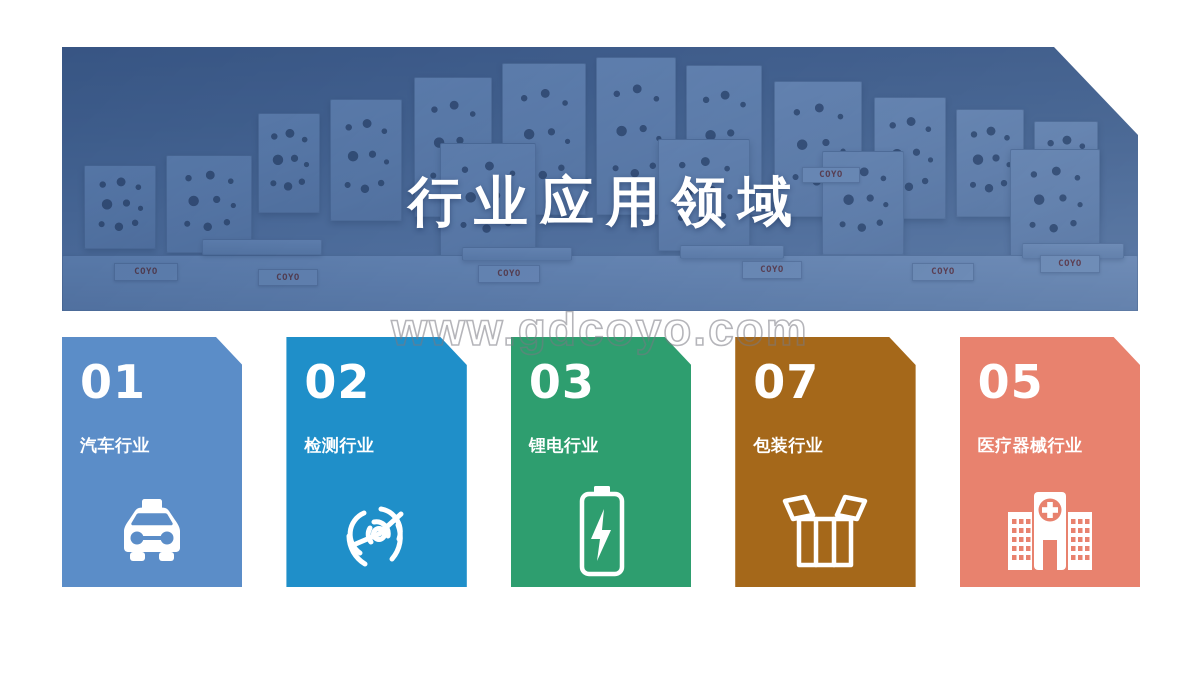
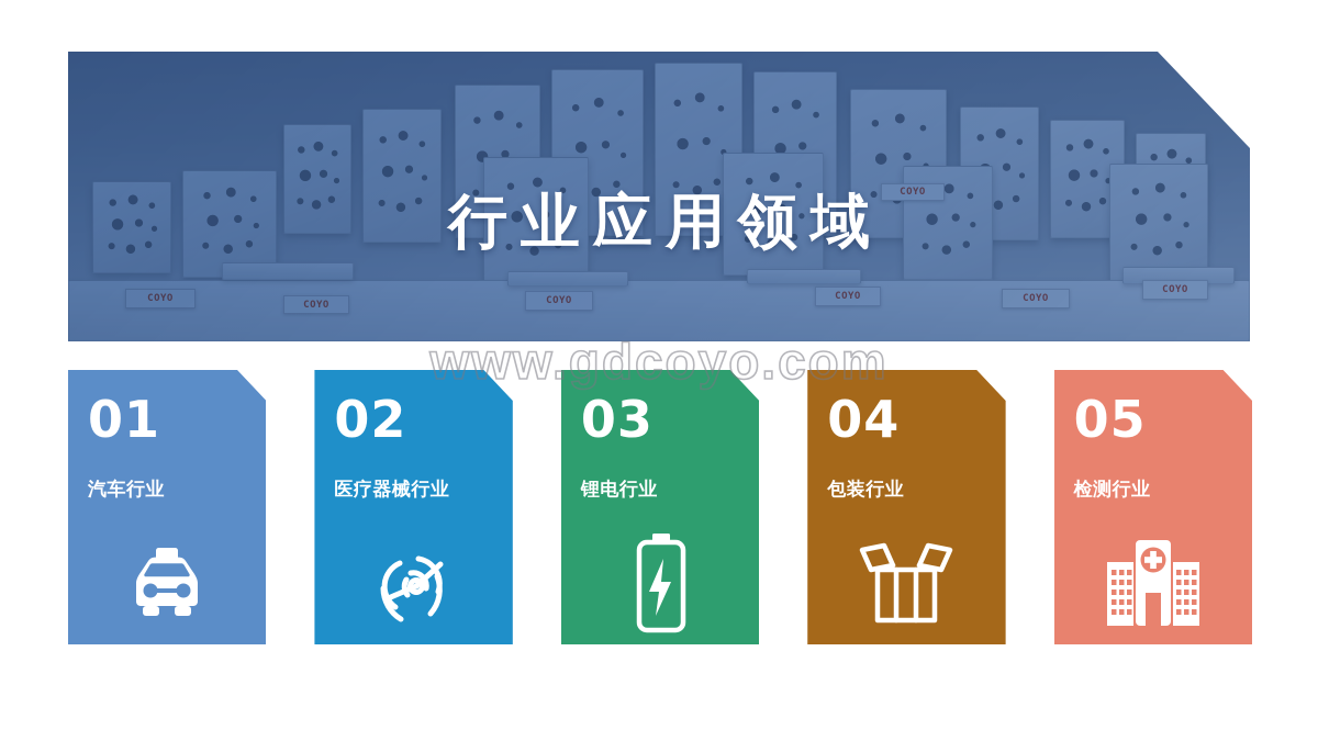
  行业应用领域
  www.gdcoyo.com
  01
  汽车行业
  02
- 检测行业
+ 医疗器械行业
  03
  锂电行业
- 07
+ 04
  包装行业
  05
- 医疗器械行业
+ 检测行业
